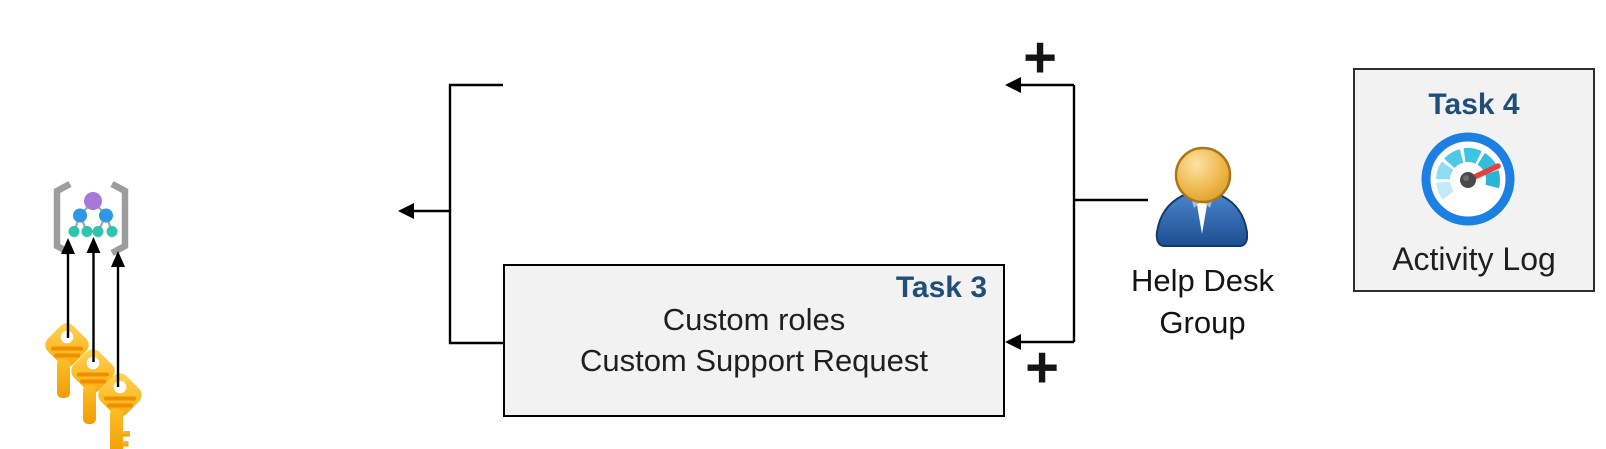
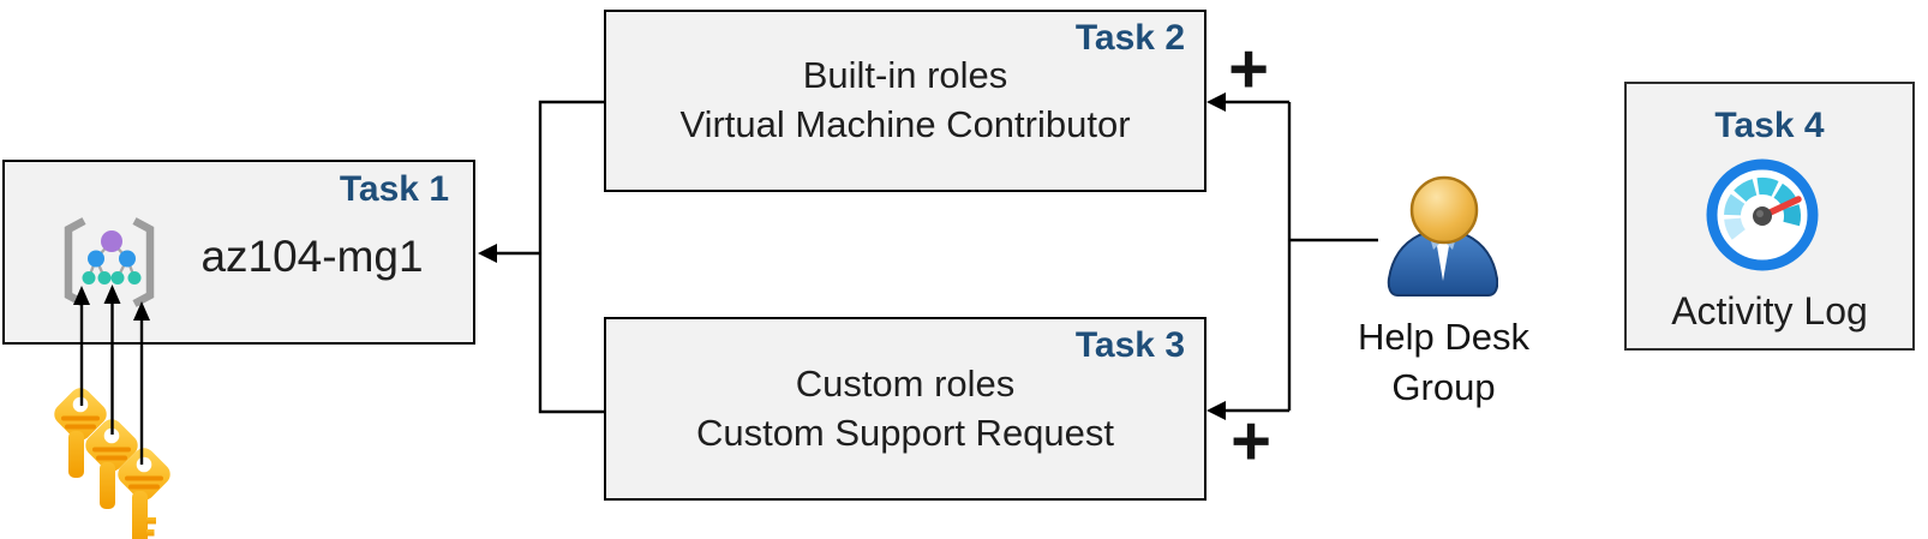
+ Task 1
+ az104-mg1
+ Task 2
+ Built-in roles
+ Virtual Machine Contributor
  Task 3
  Custom roles
  Custom Support Request
  Task 4
  Activity Log
  +
  +
  Help Desk
  Group
